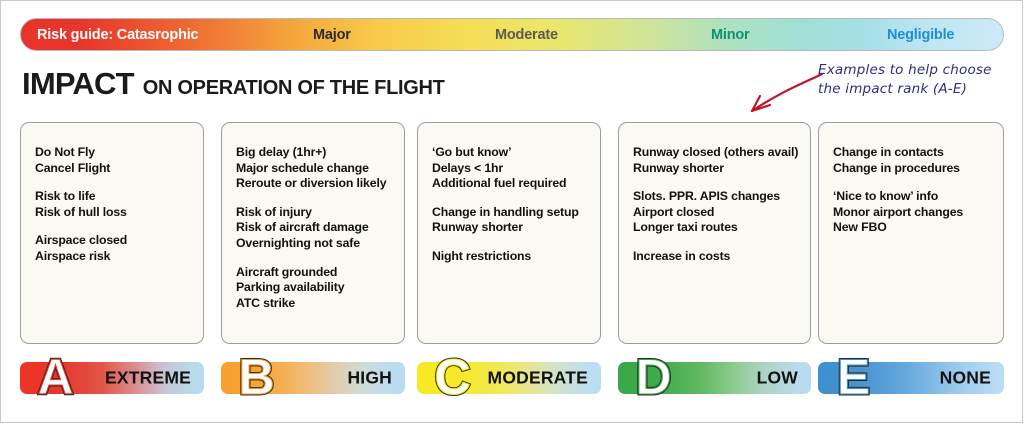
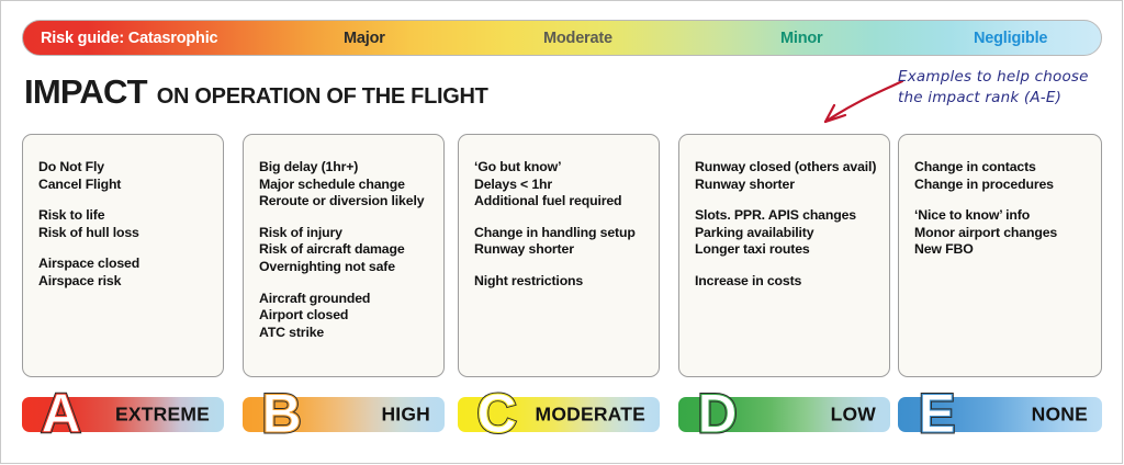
  Risk guide: Catasrophic
  Major
  Moderate
  Minor
  Negligible
  IMPACT
  ON OPERATION OF THE FLIGHT
  Examples to help choose
  the impact rank (A-E)
  Do Not Fly
  Cancel Flight
  Risk to life
  Risk of hull loss
  Airspace closed
  Airspace risk
  Big delay (1hr+)
  Major schedule change
  Reroute or diversion likely
  Risk of injury
  Risk of aircraft damage
  Overnighting not safe
  Aircraft grounded
- Parking availability
+ Airport closed
  ATC strike
  ‘Go but know’
  Delays < 1hr
  Additional fuel required
  Change in handling setup
  Runway shorter
  Night restrictions
  Runway closed (others avail)
  Runway shorter
  Slots. PPR. APIS changes
- Airport closed
+ Parking availability
  Longer taxi routes
  Increase in costs
  Change in contacts
  Change in procedures
  ‘Nice to know’ info
  Monor airport changes
  New FBO
  A
  EXTREME
  B
  HIGH
  C
  MODERATE
  D
  LOW
  E
  NONE
